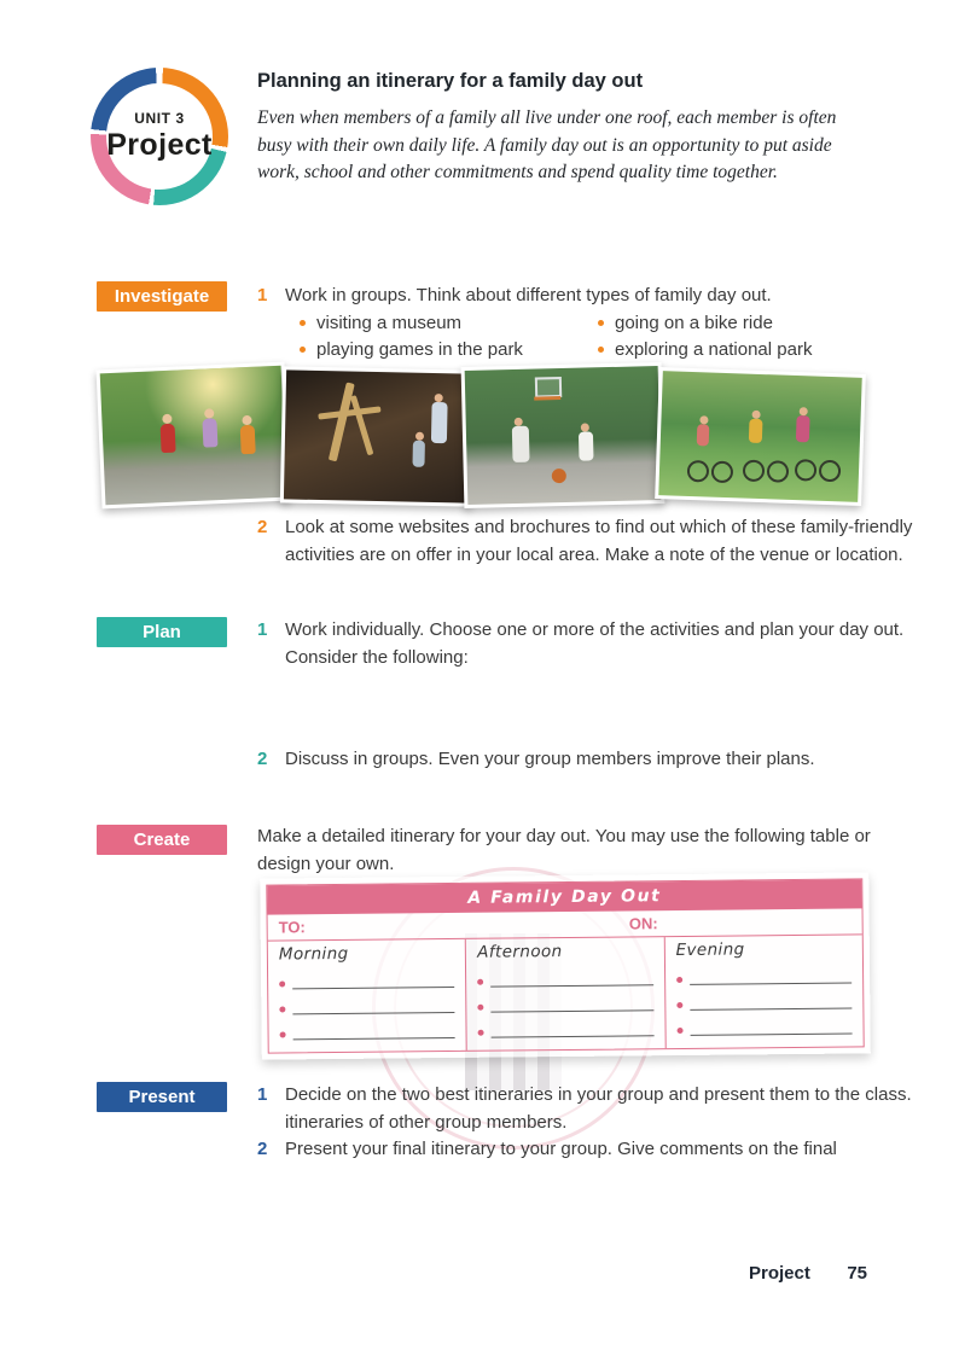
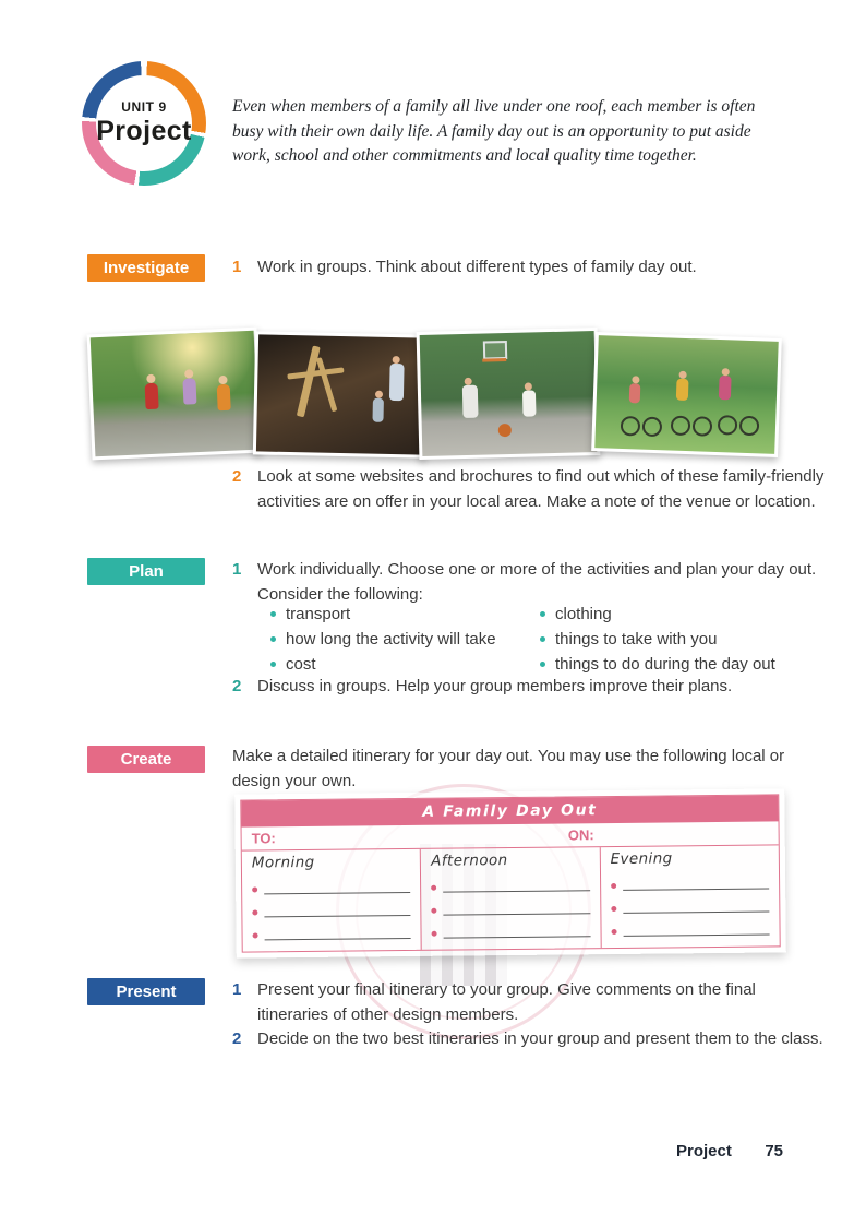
- UNIT 3
+ UNIT 9
  Project
- Planning an itinerary for a family day out
  Even when members of a family all live under one roof, each member is often
  busy with their own daily life. A family day out is an opportunity to put aside
- work, school and other commitments and spend quality time together.
+ work, school and other commitments and local quality time together.
  Investigate
  1
  Work in groups. Think about different types of family day out.
- visiting a museum
- playing games in the park
- going on a bike ride
- exploring a national park
  2
  Look at some websites and brochures to find out which of these family-friendly
  activities are on offer in your local area. Make a note of the venue or location.
  Plan
  1
  Work individually. Choose one or more of the activities and plan your day out.
  Consider the following:
+ transport
+ how long the activity will take
+ cost
+ clothing
+ things to take with you
+ things to do during the day out
  2
- Discuss in groups. Even your group members improve their plans.
+ Discuss in groups. Help your group members improve their plans.
  Create
- Make a detailed itinerary for your day out. You may use the following table or
+ Make a detailed itinerary for your day out. You may use the following local or
  design your own.
  A Family Day Out
  TO:
  ON:
  Morning
  Afternoon
  Evening
  Present
  1
- Decide on the two best itineraries in your group and present them to the class.
+ Present your final itinerary to your group. Give comments on the final
- itineraries of other group members.
+ itineraries of other design members.
  2
- Present your final itinerary to your group. Give comments on the final
+ Decide on the two best itineraries in your group and present them to the class.
  Project
  75
